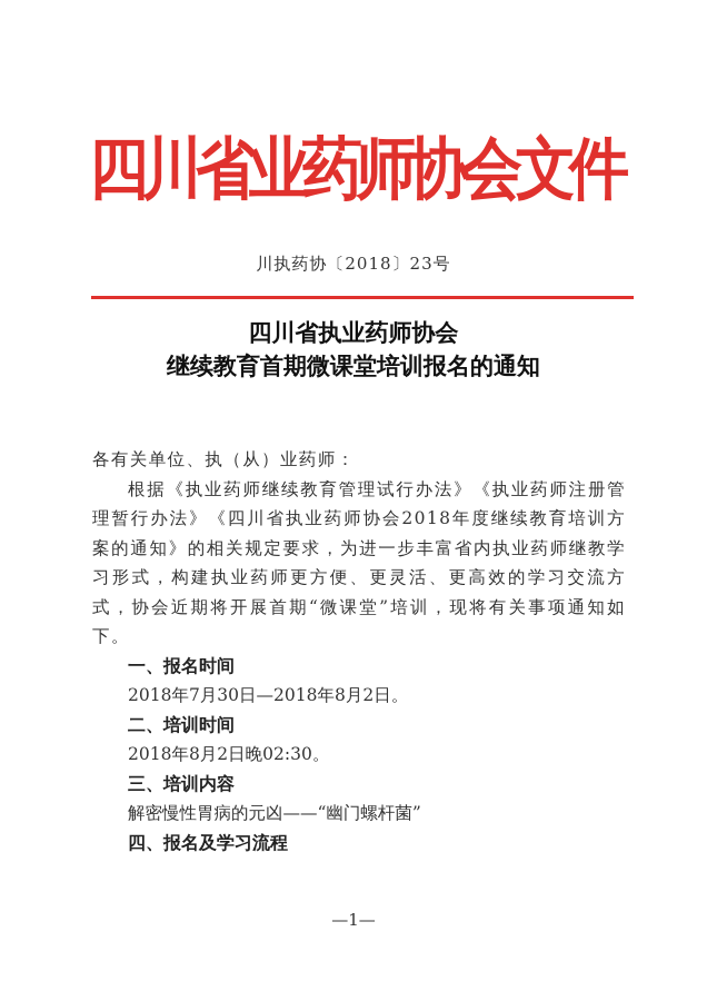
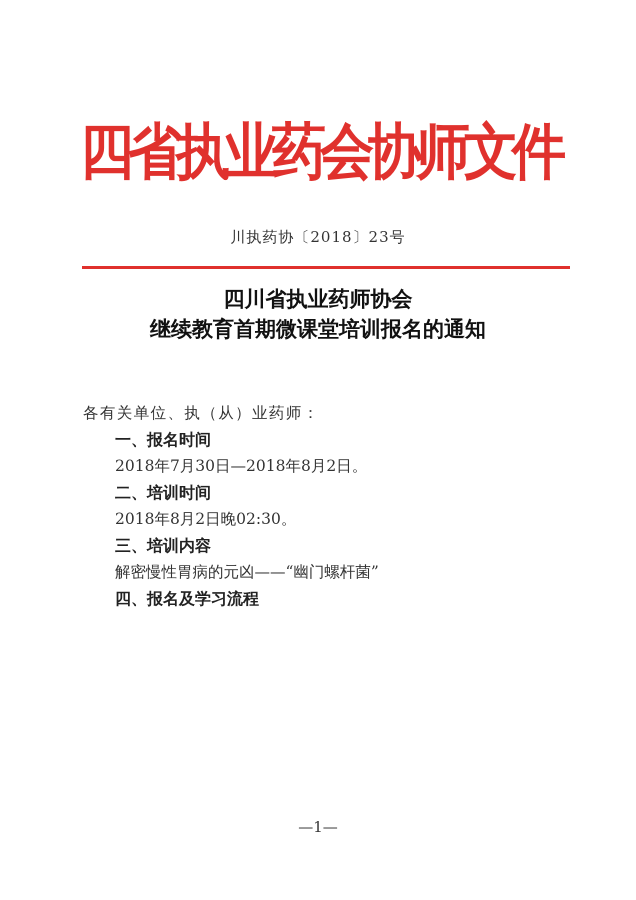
  四
- 川
  省
+ 执
  业
  药
- 师
+ 会
  协
- 会
+ 师
  文
  件
  川执药协〔2018〕23号
  四川省执业药师协会
  继续教育首期微课堂培训报名的通知
  各有关单位、执（从）业药师：
- 根据《执业药师继续教育管理试行办法》《执业药师注册管理暂行办法》《四川省执业药师协会2018年度继续教育培训方案的通知》的相关规定要求，为进一步丰富省内执业药师继教学习形式，构建执业药师更方便、更灵活、更高效的学习交流方式，协会近期将开展首期“微课堂”培训，现将有关事项通知如下。
  一、报名时间
  2018年7月30日—2018年8月2日。
  二、培训时间
  2018年8月2日晚02:30。
  三、培训内容
  解密慢性胃病的元凶——“幽门螺杆菌”
  四、报名及学习流程
  —1—
